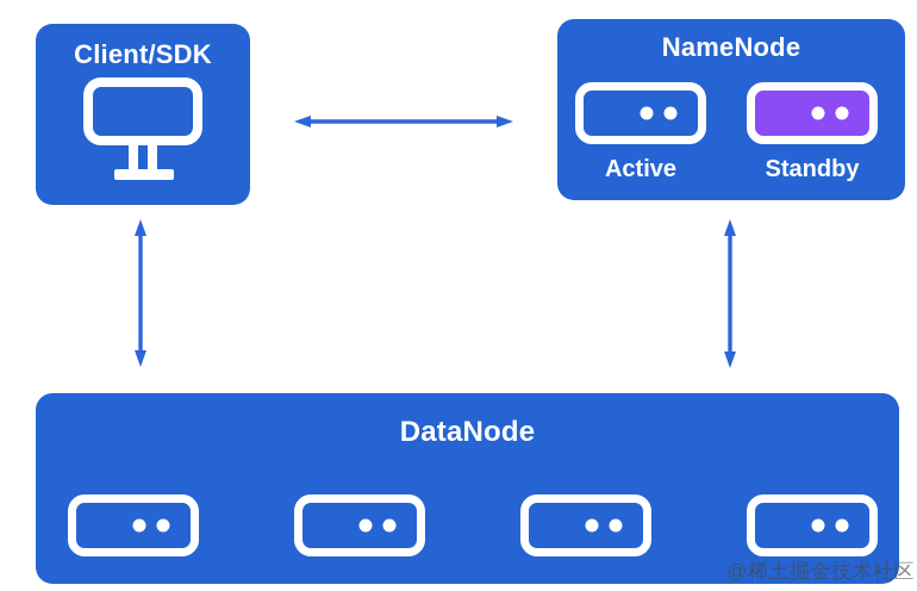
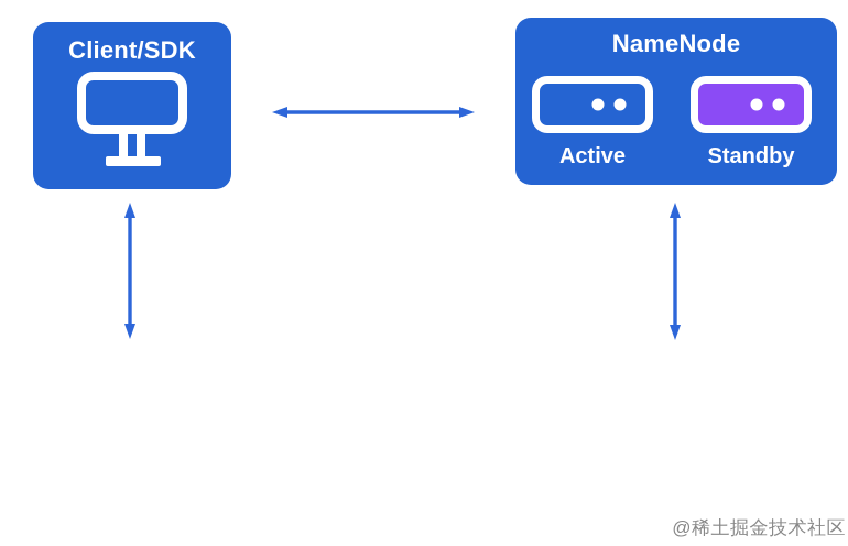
  Client/SDK
  NameNode
  Active
  Standby
- DataNode
  @稀土掘金技术社区
